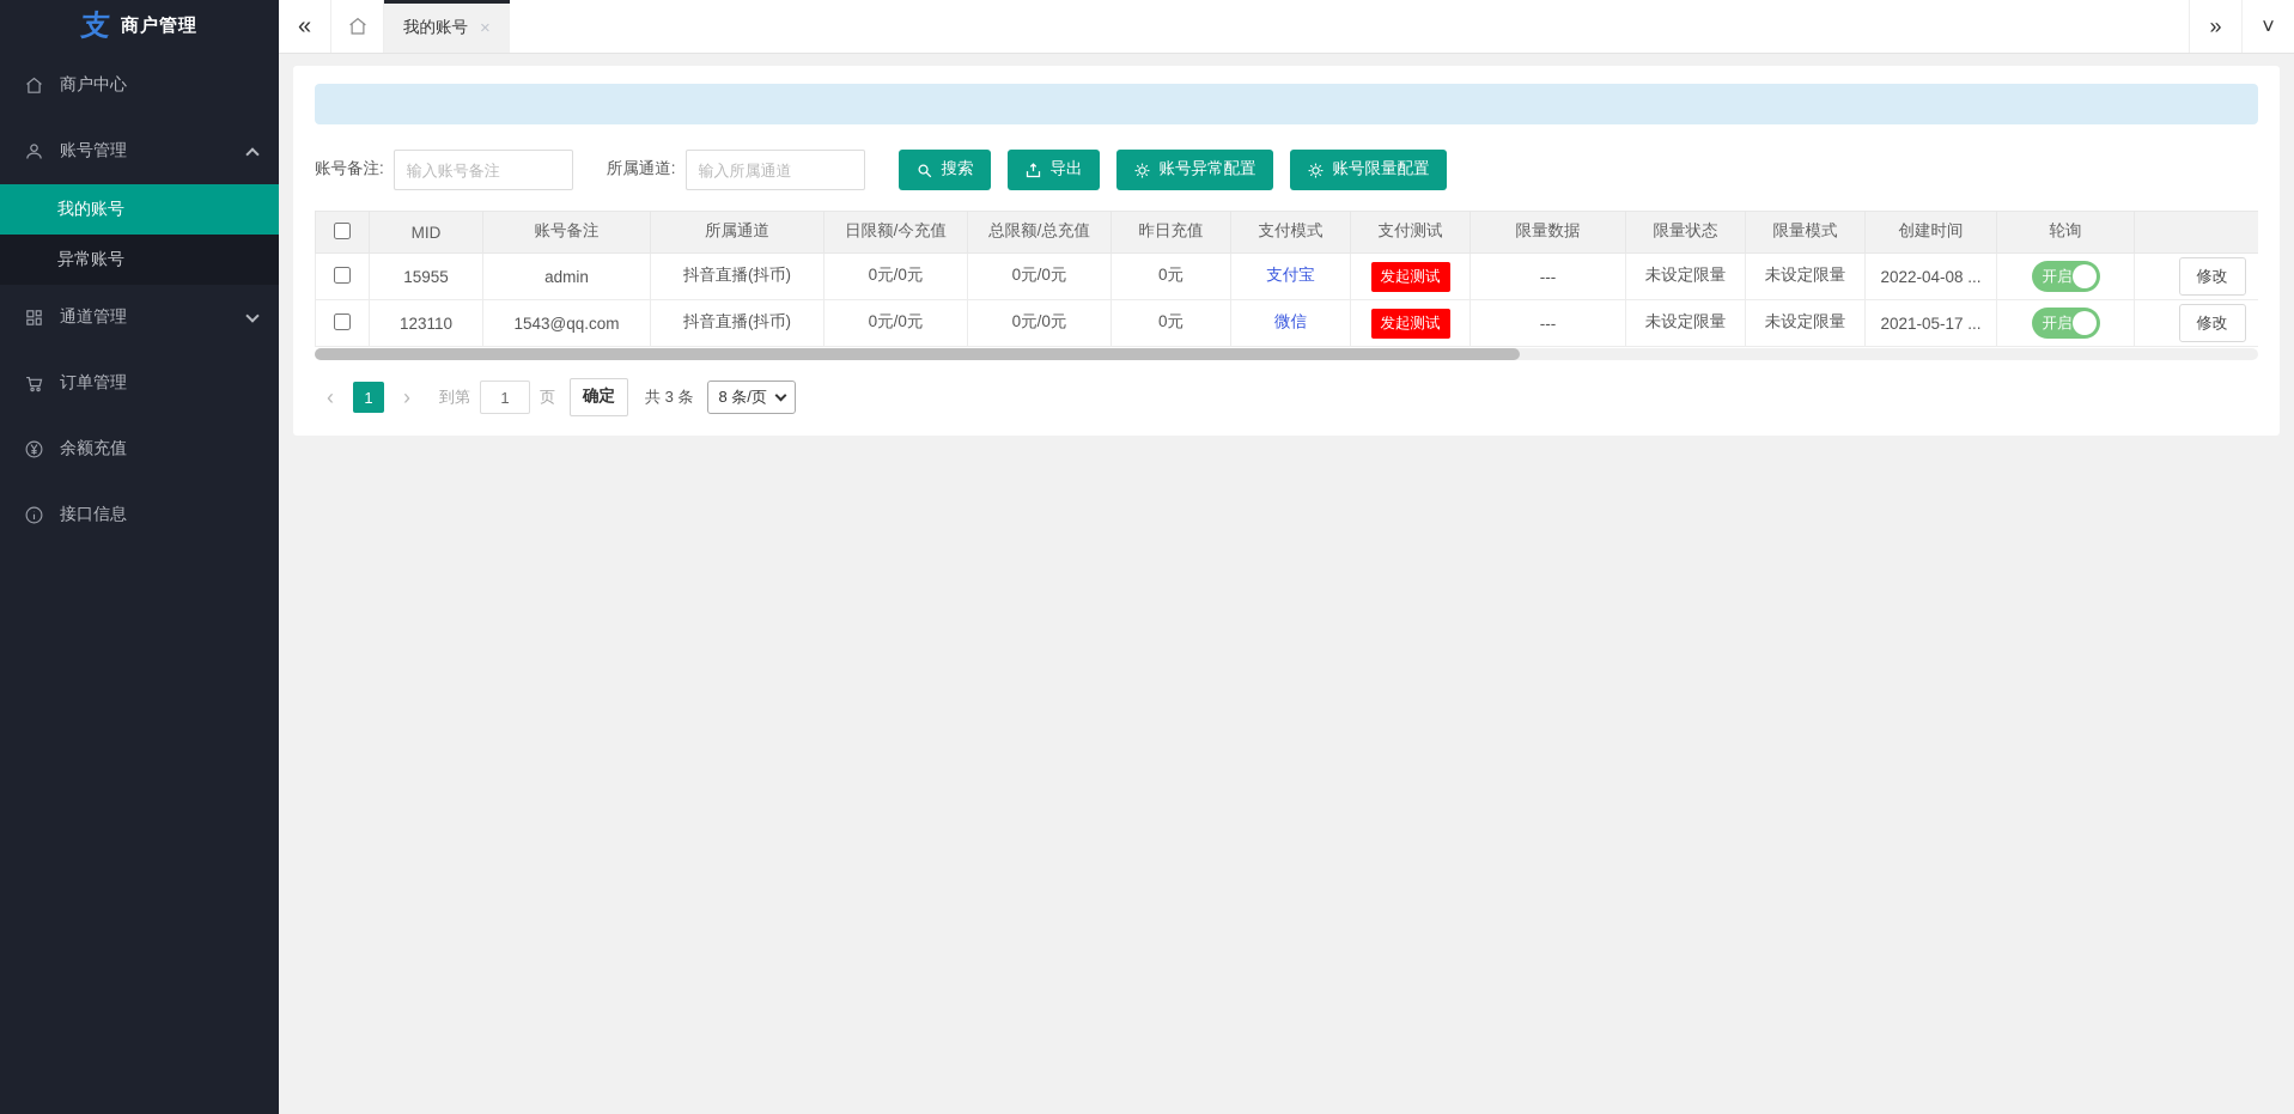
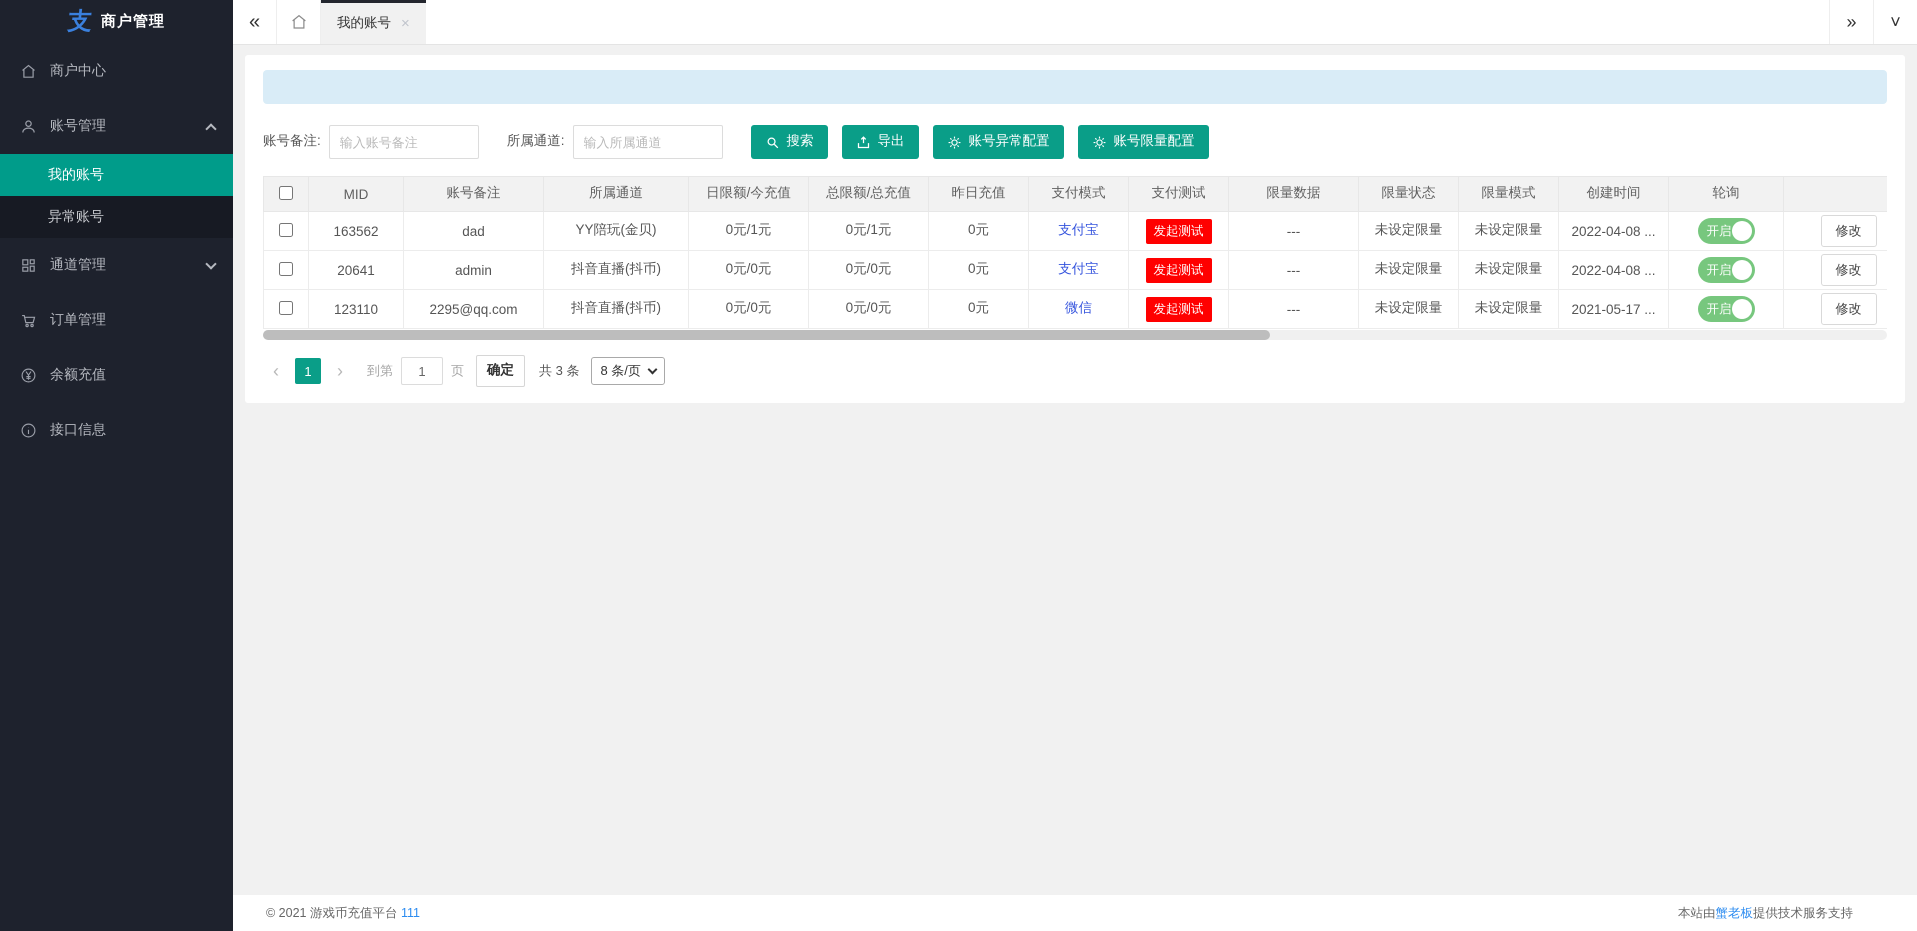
  商户管理
  商户中心
  账号管理
  我的账号
  异常账号
  通道管理
  订单管理
  余额充值
  接口信息
  «
  我的账号
  ×
  »
  ˅
  账号备注:
  输入账号备注
  所属通道:
  输入所属通道
  搜索
  导出
  账号异常配置
  账号限量配置
  	MID	账号备注	所属通道	日限额/今充值	总限额/总充值	昨日充值	支付模式	支付测试	限量数据	限量状态	限量模式	创建时间	轮询
+ 	163562	dad	YY陪玩(金贝)	0元/1元	0元/1元	0元	支付宝	发起测试	---	未设定限量	未设定限量	2022-04-08 ...	开启	修改
- 	15955	admin	抖音直播(抖币)	0元/0元	0元/0元	0元	支付宝	发起测试	---	未设定限量	未设定限量	2022-04-08 ...	开启	修改
+ 	20641	admin	抖音直播(抖币)	0元/0元	0元/0元	0元	支付宝	发起测试	---	未设定限量	未设定限量	2022-04-08 ...	开启	修改
- 	123110	1543@qq.com	抖音直播(抖币)	0元/0元	0元/0元	0元	微信	发起测试	---	未设定限量	未设定限量	2021-05-17 ...	开启	修改
+ 	123110	2295@qq.com	抖音直播(抖币)	0元/0元	0元/0元	0元	微信	发起测试	---	未设定限量	未设定限量	2021-05-17 ...	开启	修改
  ‹
  1
  ›
  到第
  1
  页
  确定
  共 3 条
  8 条/页
+ © 2021 游戏币充值平台 111
+ 本站由蟹老板提供技术服务支持
